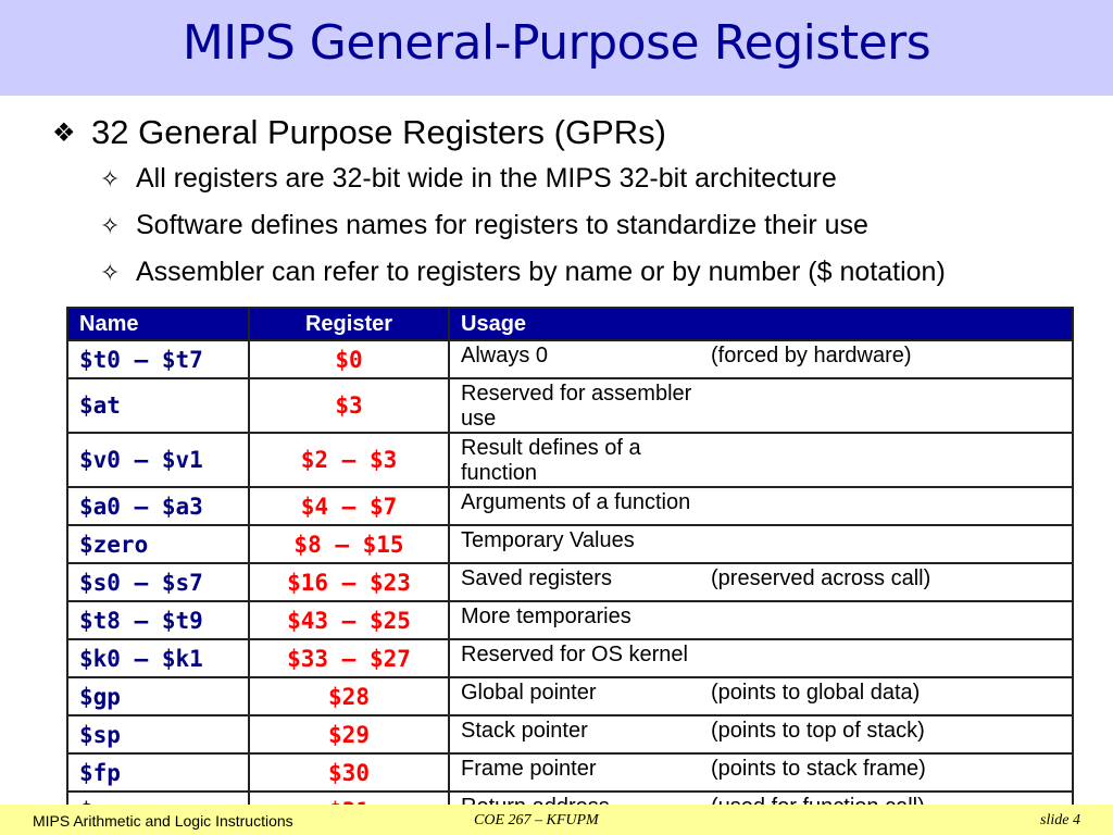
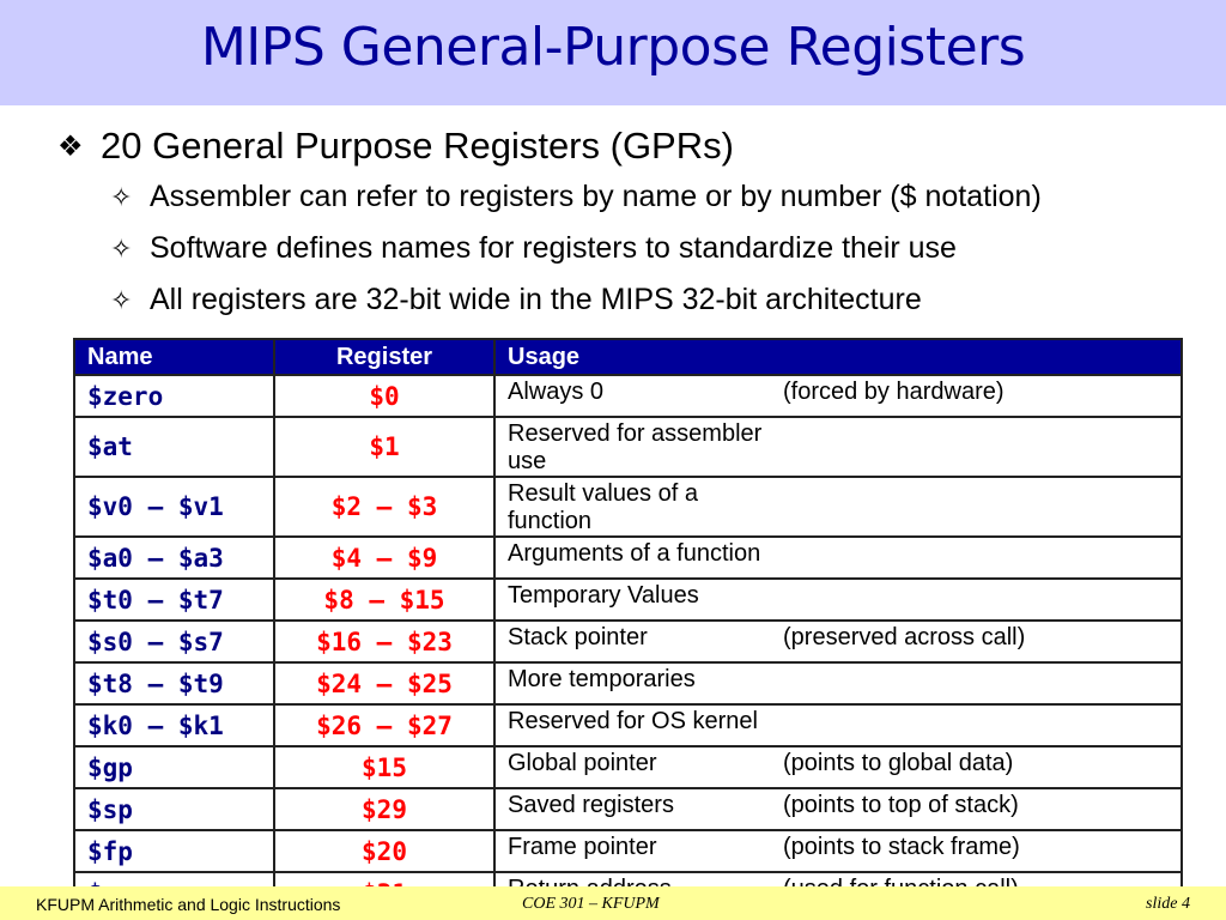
  MIPS General-Purpose Registers
- ❖ 32 General Purpose Registers (GPRs)
+ ❖ 20 General Purpose Registers (GPRs)
- ✧ All registers are 32-bit wide in the MIPS 32-bit architecture
+ ✧ Assembler can refer to registers by name or by number ($ notation)
  ✧ Software defines names for registers to standardize their use
- ✧ Assembler can refer to registers by name or by number ($ notation)
+ ✧ All registers are 32-bit wide in the MIPS 32-bit architecture
  Name	Register	Usage
- $t0 – $t7	$0	Always 0 (forced by hardware)
+ $zero	$0	Always 0 (forced by hardware)
- $at	$3	Reserved for assembler use
+ $at	$1	Reserved for assembler use
- $v0 – $v1	$2 – $3	Result defines of a function
+ $v0 – $v1	$2 – $3	Result values of a function
- $a0 – $a3	$4 – $7	Arguments of a function
+ $a0 – $a3	$4 – $9	Arguments of a function
- $zero	$8 – $15	Temporary Values
+ $t0 – $t7	$8 – $15	Temporary Values
- $s0 – $s7	$16 – $23	Saved registers (preserved across call)
+ $s0 – $s7	$16 – $23	Stack pointer (preserved across call)
- $t8 – $t9	$43 – $25	More temporaries
+ $t8 – $t9	$24 – $25	More temporaries
- $k0 – $k1	$33 – $27	Reserved for OS kernel
+ $k0 – $k1	$26 – $27	Reserved for OS kernel
- $gp	$28	Global pointer (points to global data)
+ $gp	$15	Global pointer (points to global data)
- $sp	$29	Stack pointer (points to top of stack)
+ $sp	$29	Saved registers (points to top of stack)
- $fp	$30	Frame pointer (points to stack frame)
+ $fp	$20	Frame pointer (points to stack frame)
- MIPS Arithmetic and Logic Instructions
+ KFUPM Arithmetic and Logic Instructions
- COE 267 – KFUPM
+ COE 301 – KFUPM
  slide 4
